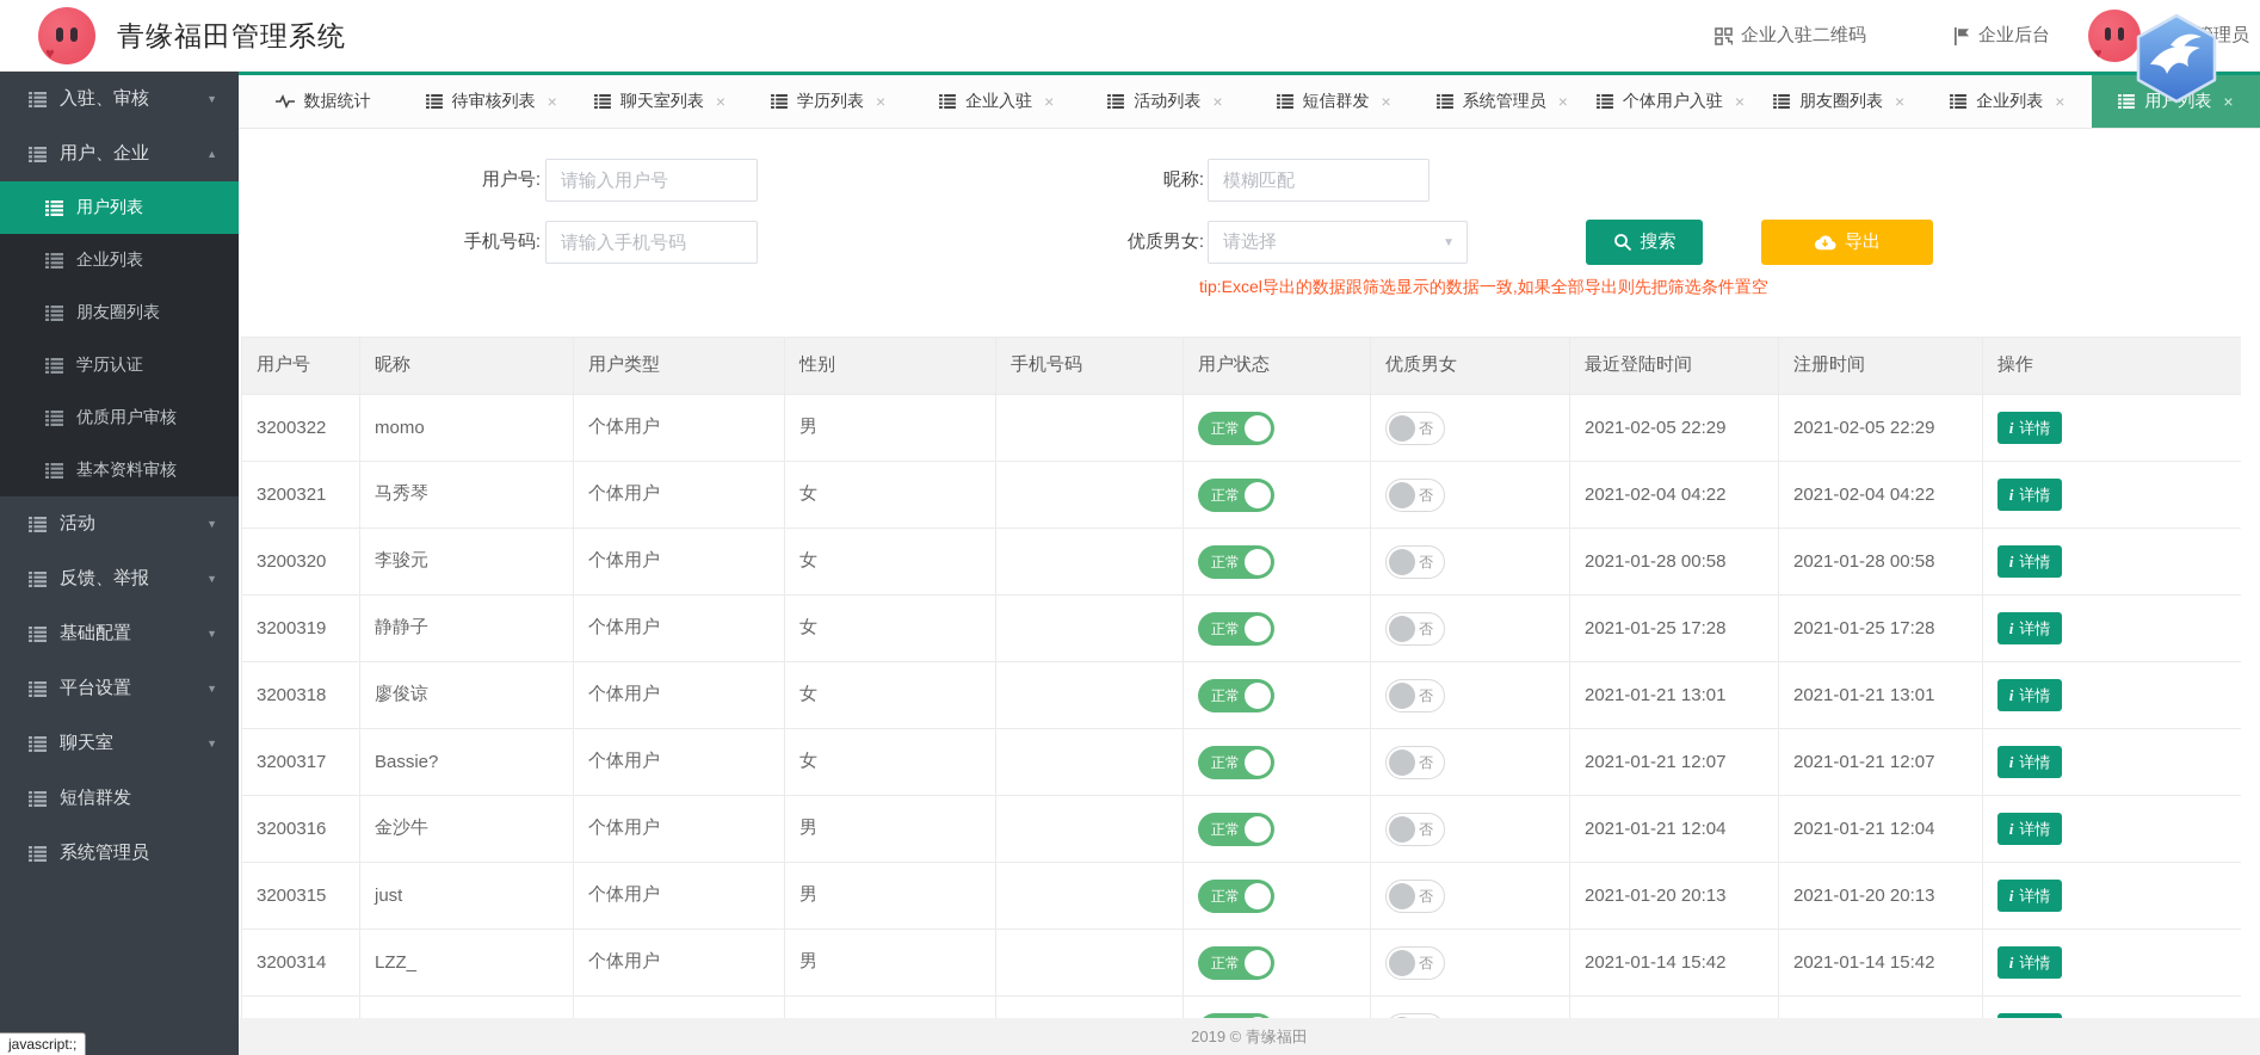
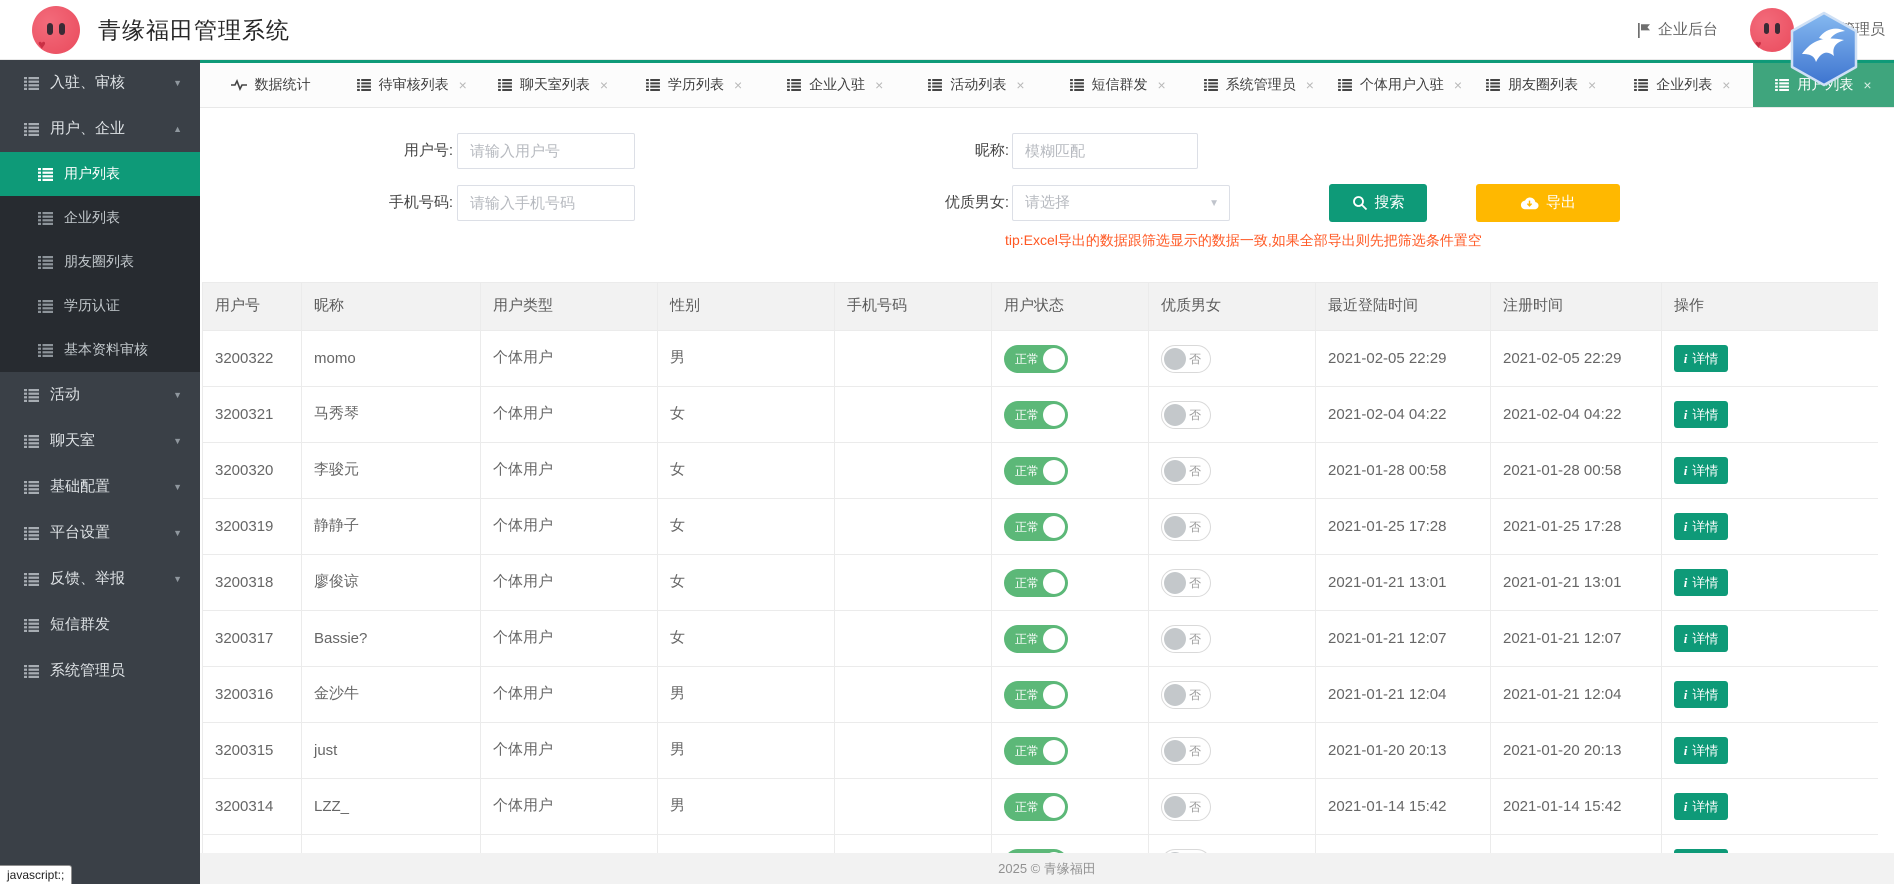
  ♥
  青缘福田管理系统
- 企业入驻二维码
  企业后台
  ♥
  入驻、审核
  ▼
  用户、企业
  ▲
  用户列表
  企业列表
  朋友圈列表
  学历认证
- 优质用户审核
  基本资料审核
  活动
  ▼
- 反馈、举报
+ 聊天室
  ▼
  基础配置
  ▼
  平台设置
  ▼
- 聊天室
+ 反馈、举报
  ▼
  短信群发
  系统管理员
  数据统计
  待审核列表
  ×
  聊天室列表
  ×
  学历列表
  ×
  企业入驻
  ×
  活动列表
  ×
  短信群发
  ×
  系统管理员
  ×
  个体用户入驻
  ×
  朋友圈列表
  ×
  企业列表
  ×
  用户列表
  ×
  用户号:
  请输入用户号
  昵称:
  模糊匹配
  手机号码:
  请输入手机号码
  优质男女:
  请选择
  ▼
  搜索
  导出
  tip:Excel导出的数据跟筛选显示的数据一致,如果全部导出则先把筛选条件置空
  用户号	昵称	用户类型	性别	手机号码	用户状态	优质男女	最近登陆时间	注册时间	操作
  3200322	momo	个体用户	男		正常	否	2021-02-05 22:29	2021-02-05 22:29	i 详情
  3200321	马秀琴	个体用户	女		正常	否	2021-02-04 04:22	2021-02-04 04:22	i 详情
  3200320	李骏元	个体用户	女		正常	否	2021-01-28 00:58	2021-01-28 00:58	i 详情
  3200319	静静子	个体用户	女		正常	否	2021-01-25 17:28	2021-01-25 17:28	i 详情
  3200318	廖俊谅	个体用户	女		正常	否	2021-01-21 13:01	2021-01-21 13:01	i 详情
  3200317	Bassie?	个体用户	女		正常	否	2021-01-21 12:07	2021-01-21 12:07	i 详情
  3200316	金沙牛	个体用户	男		正常	否	2021-01-21 12:04	2021-01-21 12:04	i 详情
  3200315	just	个体用户	男		正常	否	2021-01-20 20:13	2021-01-20 20:13	i 详情
  3200314	LZZ_	个体用户	男		正常	否	2021-01-14 15:42	2021-01-14 15:42	i 详情
- 2019 © 青缘福田
+ 2025 © 青缘福田
  javascript:;
